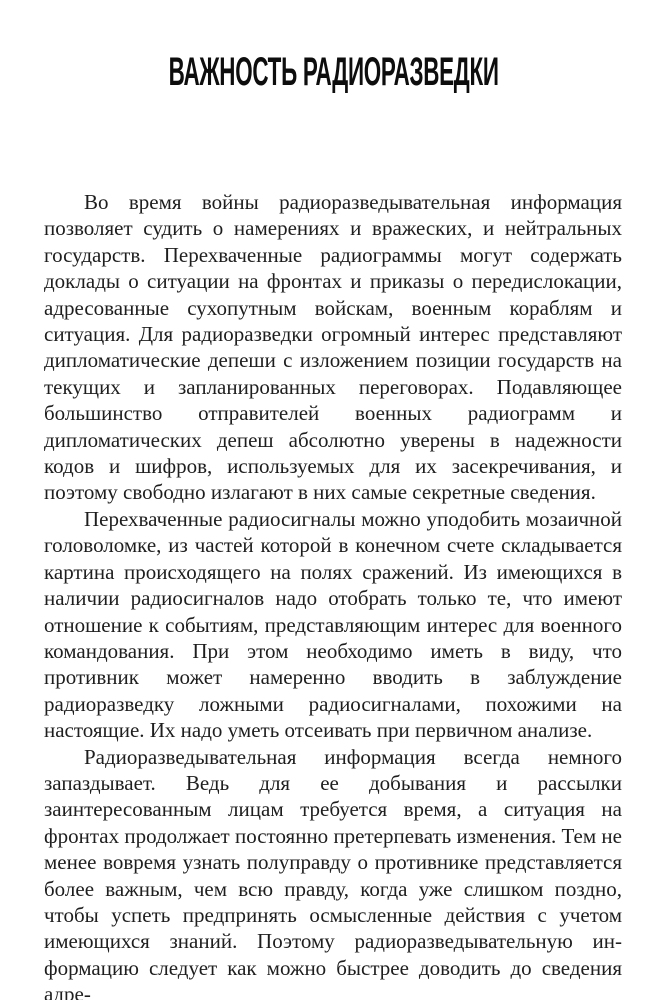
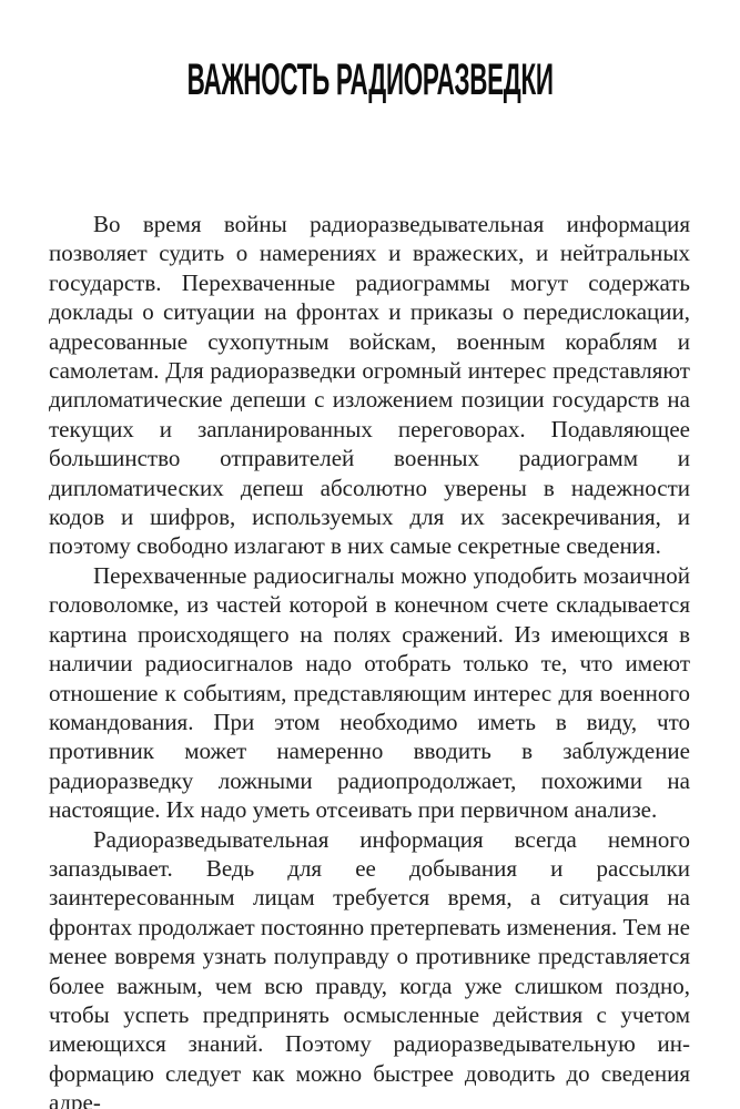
  ВАЖНОСТЬ РАДИОРАЗВЕДКИ
- Во время войны радиоразведывательная информация позволяет судить о намерениях и вражеских, и нейтральных государств. Пе­рехваченные радиограммы могут содержать доклады о ситуации на фронтах и приказы о передислокации, адресованные сухопут­ным войскам, военным кораблям и ситуация. Для радиоразведки огромный интерес представляют дипломатические депеши с изло­жением позиции государств на текущих и запланированных пере­говорах. Подавляющее большинство отправителей военных радио­грамм и дипломатических депеш абсолютно уверены в надежности кодов и шифров, используемых для их засекречивания, и поэтому свободно излагают в них самые секретные сведения.
+ Во время войны радиоразведывательная информация позволяет судить о намерениях и вражеских, и нейтральных государств. Пе­рехваченные радиограммы могут содержать доклады о ситуации на фронтах и приказы о передислокации, адресованные сухопут­ным войскам, военным кораблям и самолетам. Для радиоразведки огромный интерес представляют дипломатические депеши с изло­жением позиции государств на текущих и запланированных пере­говорах. Подавляющее большинство отправителей военных радио­грамм и дипломатических депеш абсолютно уверены в надежности кодов и шифров, используемых для их засекречивания, и поэтому свободно излагают в них самые секретные сведения.
- Перехваченные радиосигналы можно уподобить мозаичной го­ловоломке, из частей которой в конечном счете складывается кар­тина происходящего на полях сражений. Из имеющихся в нали­чии радиосигналов надо отобрать только те, что имеют отношение к событиям, представляющим интерес для военного командова­ния. При этом необходимо иметь в виду, что противник может на­меренно вводить в заблуждение радиоразведку ложными радио­сигналами, похожими на настоящие. Их надо уметь отсеивать при первичном анализе.
+ Перехваченные радиосигналы можно уподобить мозаичной го­ловоломке, из частей которой в конечном счете складывается кар­тина происходящего на полях сражений. Из имеющихся в нали­чии радиосигналов надо отобрать только те, что имеют отношение к событиям, представляющим интерес для военного командова­ния. При этом необходимо иметь в виду, что противник может на­меренно вводить в заблуждение радиоразведку ложными радио­продолжает, похожими на настоящие. Их надо уметь отсеивать при первичном анализе.
  Радиоразведывательная информация всегда немного запаздывает. Ведь для ее добывания и рассылки заинтересованным лицам требу­ется время, а ситуация на фронтах продолжает постоянно претер­певать изменения. Тем не менее вовремя узнать полуправду о про­тивнике представляется более важным, чем всю правду, когда уже слишком поздно, чтобы успеть предпринять осмысленные действия с учетом имеющихся знаний. Поэтому радиоразведывательную ин­формацию следует как можно быстрее доводить до сведения адре-
